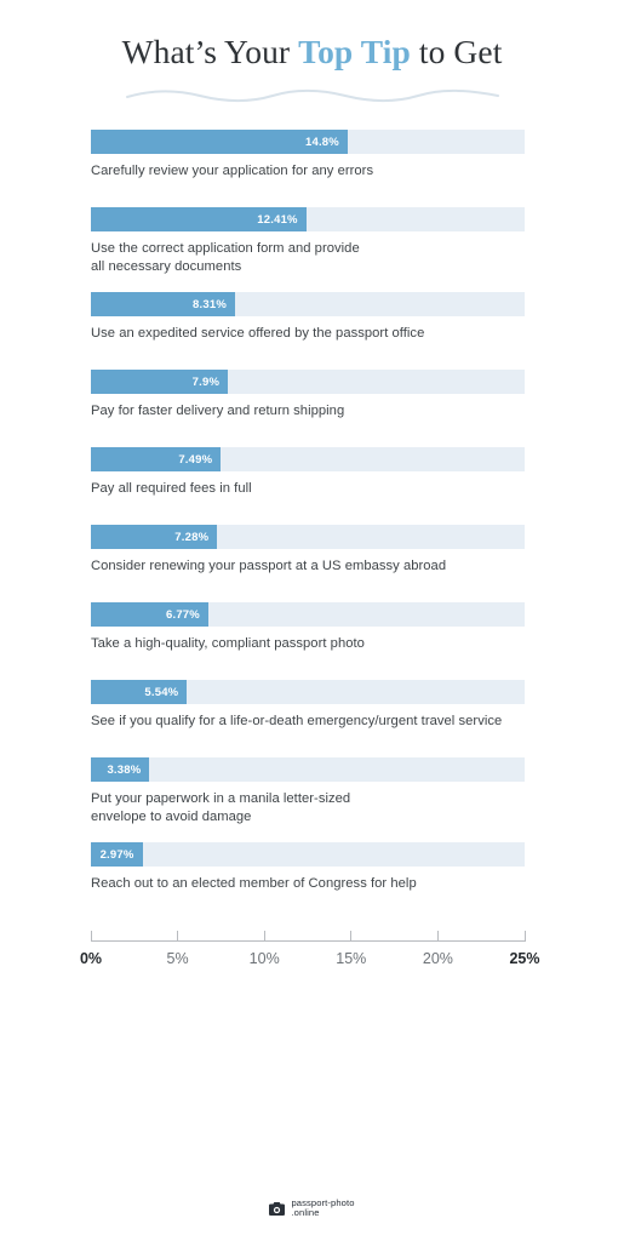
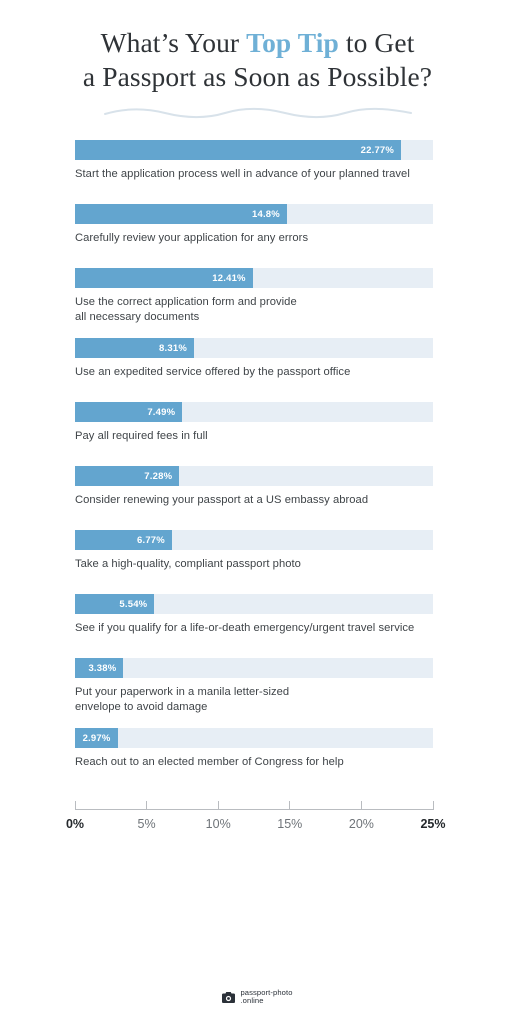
  What’s Your Top Tip to Get
+ a Passport as Soon as Possible?
+ 22.77%
+ Start the application process well in advance of your planned travel
  14.8%
  Carefully review your application for any errors
  12.41%
  Use the correct application form and provide
  all necessary documents
  8.31%
  Use an expedited service offered by the passport office
- 7.9%
- Pay for faster delivery and return shipping
  7.49%
  Pay all required fees in full
  7.28%
  Consider renewing your passport at a US embassy abroad
  6.77%
  Take a high-quality, compliant passport photo
  5.54%
  See if you qualify for a life-or-death emergency/urgent travel service
  3.38%
  Put your paperwork in a manila letter-sized
  envelope to avoid damage
  2.97%
  Reach out to an elected member of Congress for help
  0%
  5%
  10%
  15%
  20%
  25%
  passport-photo
  .online
